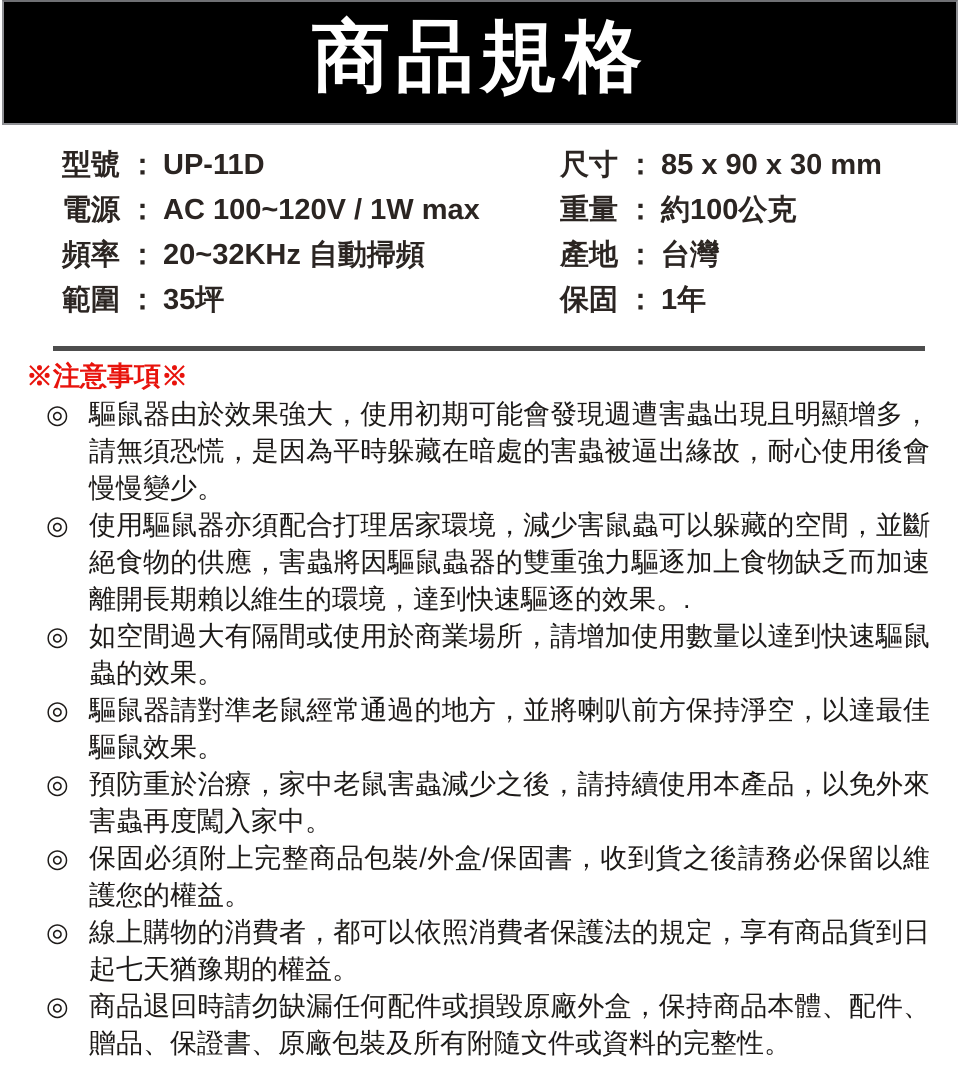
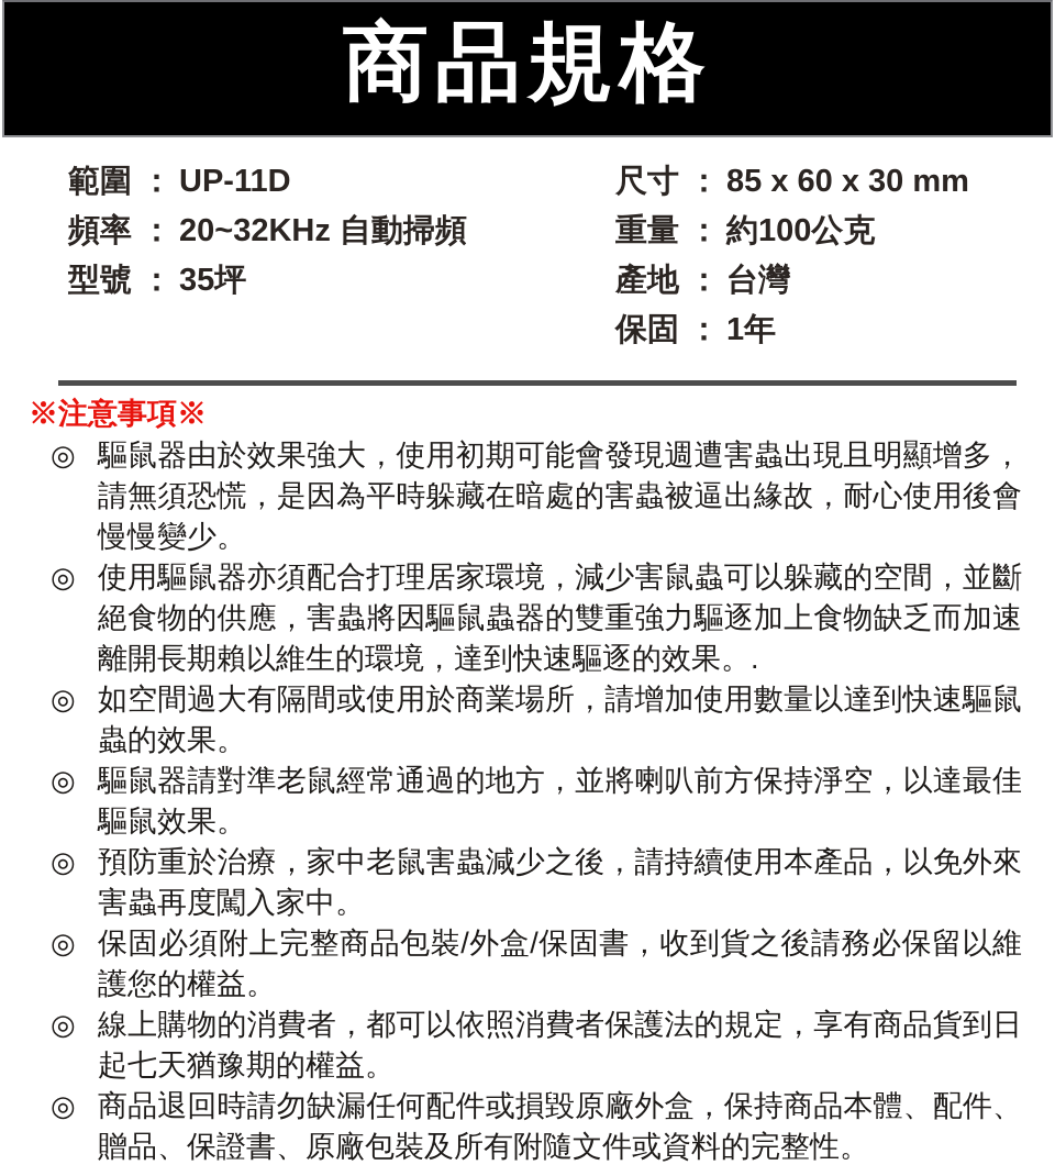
  商品規格
- 型號 ： UP-11D
+ 範圍 ： UP-11D
- 電源 ： AC 100~120V / 1W max
  頻率 ： 20~32KHz 自動掃頻
- 範圍 ： 35坪
+ 型號 ： 35坪
- 尺寸 ： 85 x 90 x 30 mm
+ 尺寸 ： 85 x 60 x 30 mm
  重量 ： 約100公克
  產地 ： 台灣
  保固 ： 1年
  ※注意事項※
  ◎
  驅鼠器由於效果強大，使用初期可能會發現週遭害蟲出現且明顯增多，請無須恐慌，是因為平時躲藏在暗處的害蟲被逼出緣故，耐心使用後會慢慢變少。
  ◎
  使用驅鼠器亦須配合打理居家環境，減少害鼠蟲可以躲藏的空間，並斷絕食物的供應，害蟲將因驅鼠蟲器的雙重強力驅逐加上食物缺乏而加速離開長期賴以維生的環境，達到快速驅逐的效果。.
  ◎
  如空間過大有隔間或使用於商業場所，請增加使用數量以達到快速驅鼠蟲的效果。
  ◎
  驅鼠器請對準老鼠經常通過的地方，並將喇叭前方保持淨空，以達最佳驅鼠效果。
  ◎
  預防重於治療，家中老鼠害蟲減少之後，請持續使用本產品，以免外來害蟲再度闖入家中。
  ◎
  保固必須附上完整商品包裝/外盒/保固書，收到貨之後請務必保留以維護您的權益。
  ◎
  線上購物的消費者，都可以依照消費者保護法的規定，享有商品貨到日起七天猶豫期的權益。
  ◎
  商品退回時請勿缺漏任何配件或損毀原廠外盒，保持商品本體、配件、贈品、保證書、原廠包裝及所有附隨文件或資料的完整性。
